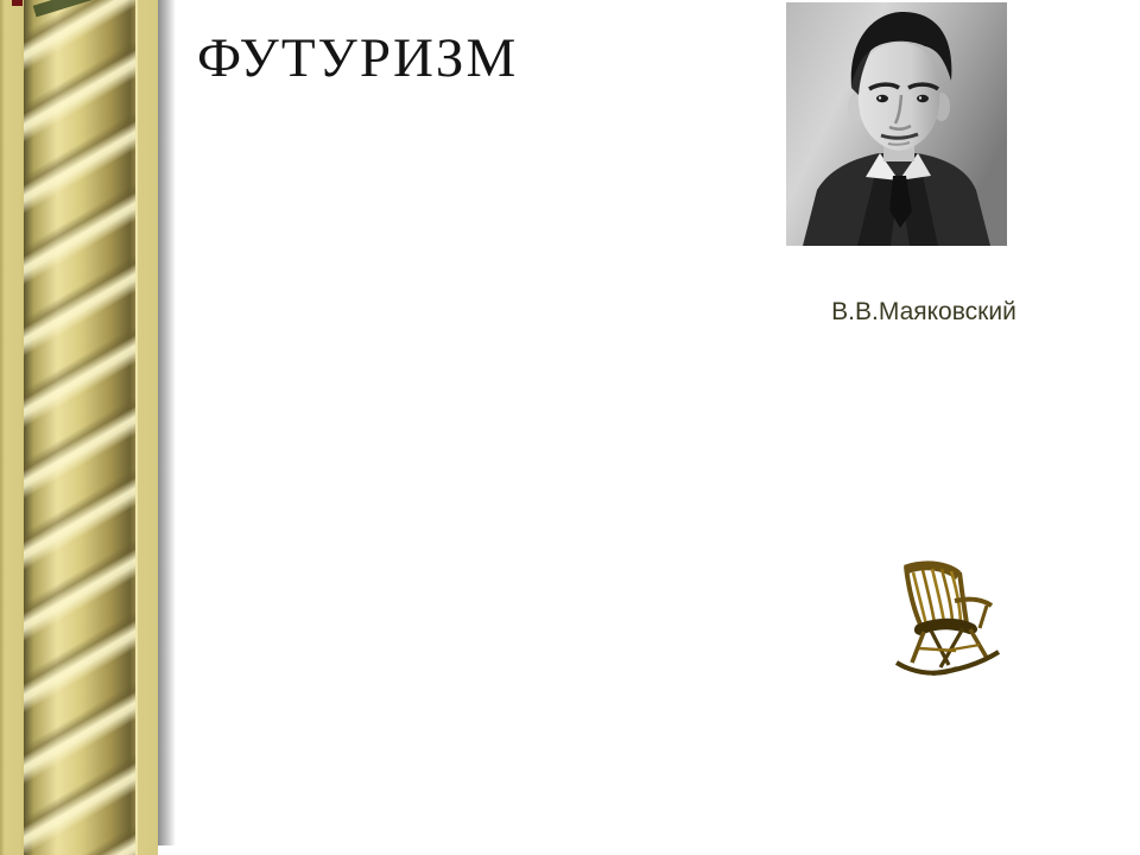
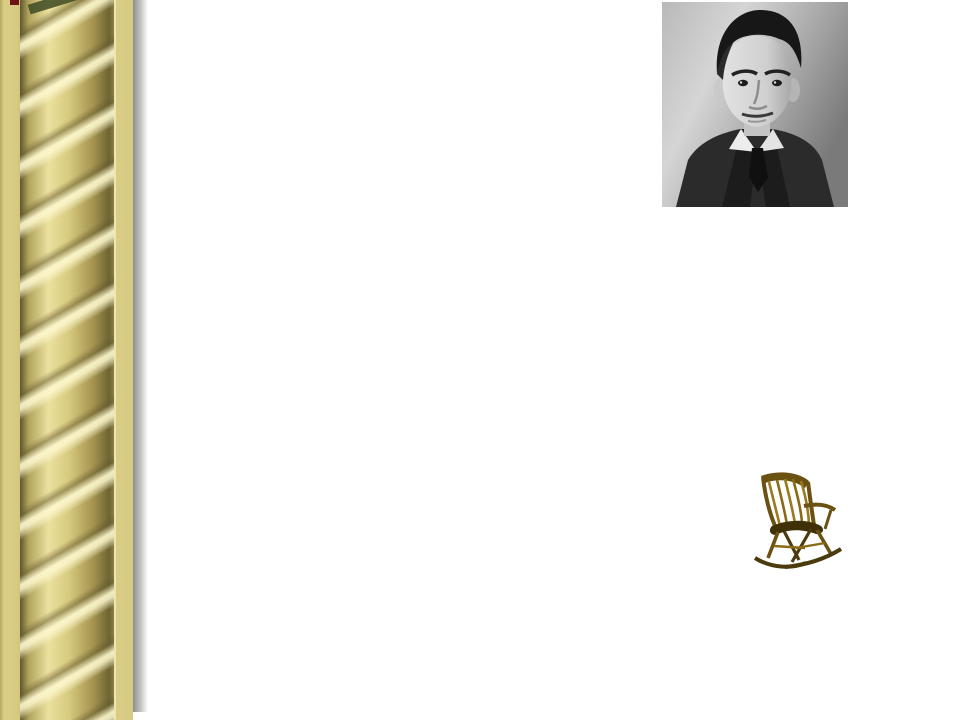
- ФУТУРИЗМ
- В.В.Маяковский
